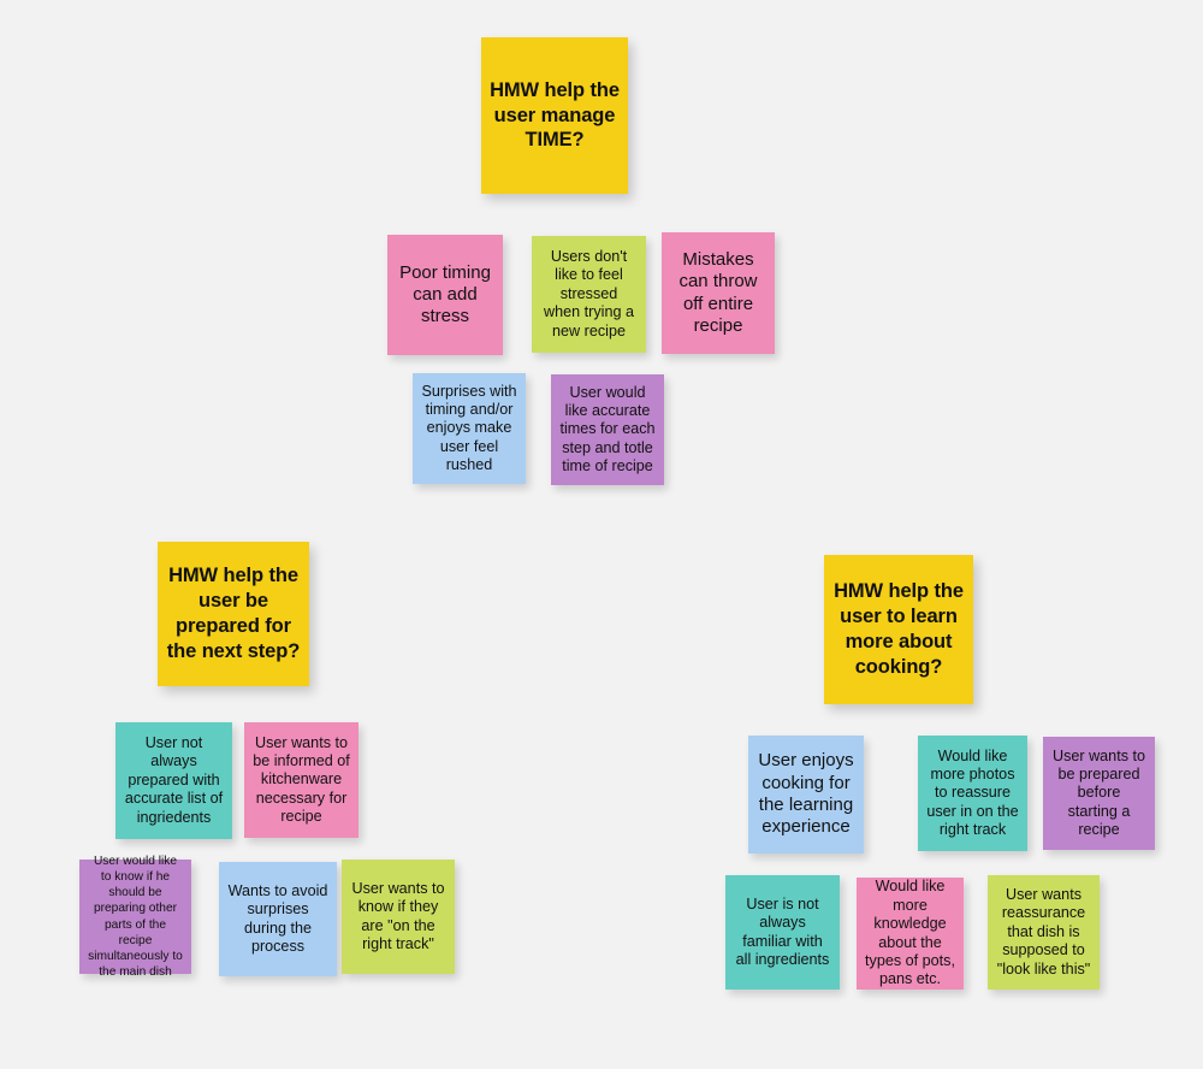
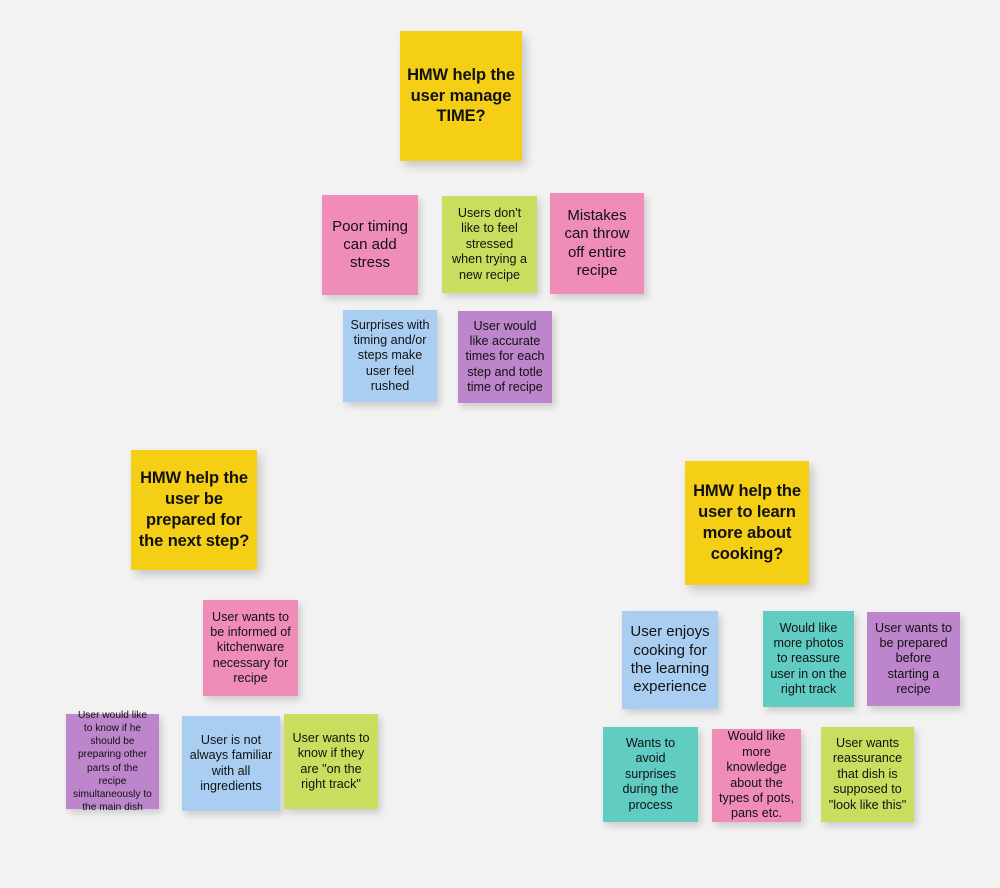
  HMW help the user manage TIME?
  Poor timing can add stress
  Users don't like to feel stressed when trying a new recipe
  Mistakes can throw off entire recipe
- Surprises with timing and/or enjoys make user feel rushed
+ Surprises with timing and/or steps make user feel rushed
  User would like accurate times for each step and totle time of recipe
  HMW help the user be prepared for the next step?
- User not always prepared with accurate list of ingriedents
  User wants to be informed of kitchenware necessary for recipe
  User would like to know if he should be preparing other parts of the recipe simultaneously to the main dish
- Wants to avoid surprises during the process
+ User is not always familiar with all ingredients
  User wants to know if they are "on the right track"
  HMW help the user to learn more about cooking?
  User enjoys cooking for the learning experience
  Would like more photos to reassure user in on the right track
  User wants to be prepared before starting a recipe
- User is not always familiar with all ingredients
+ Wants to avoid surprises during the process
  Would like more knowledge about the types of pots, pans etc.
  User wants reassurance that dish is supposed to "look like this"
